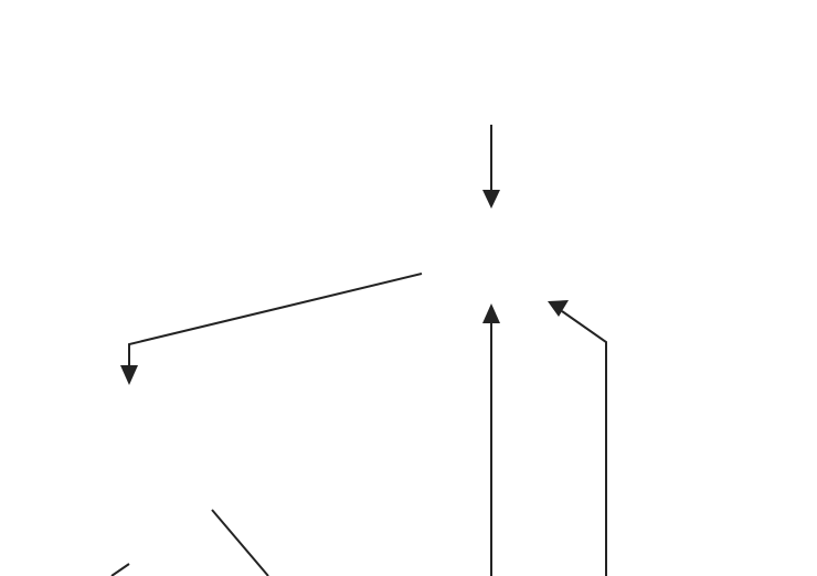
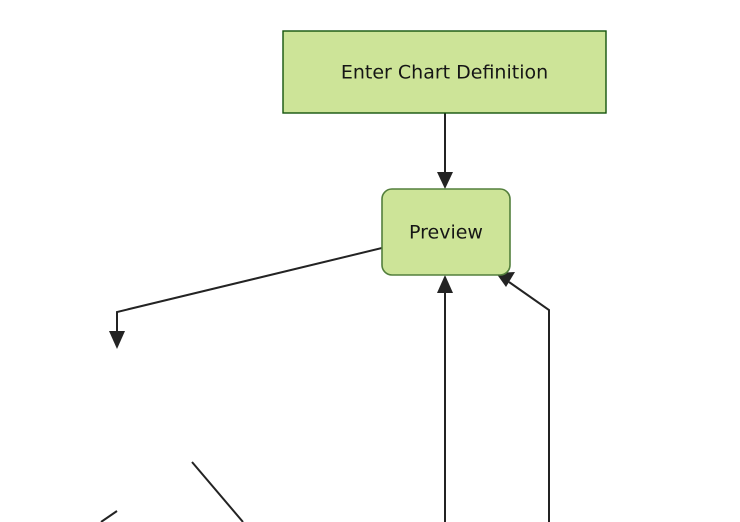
+ Enter Chart Definition
+ Preview
